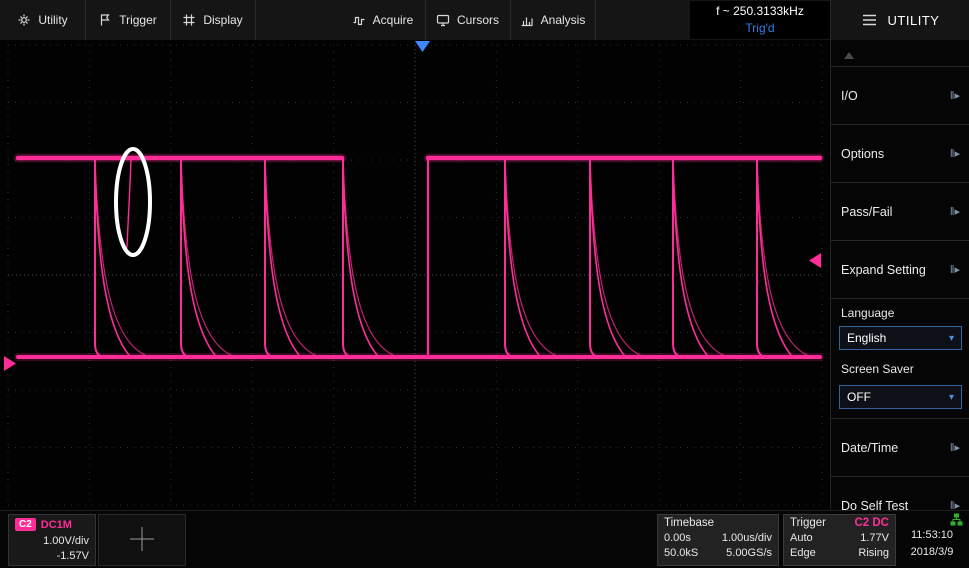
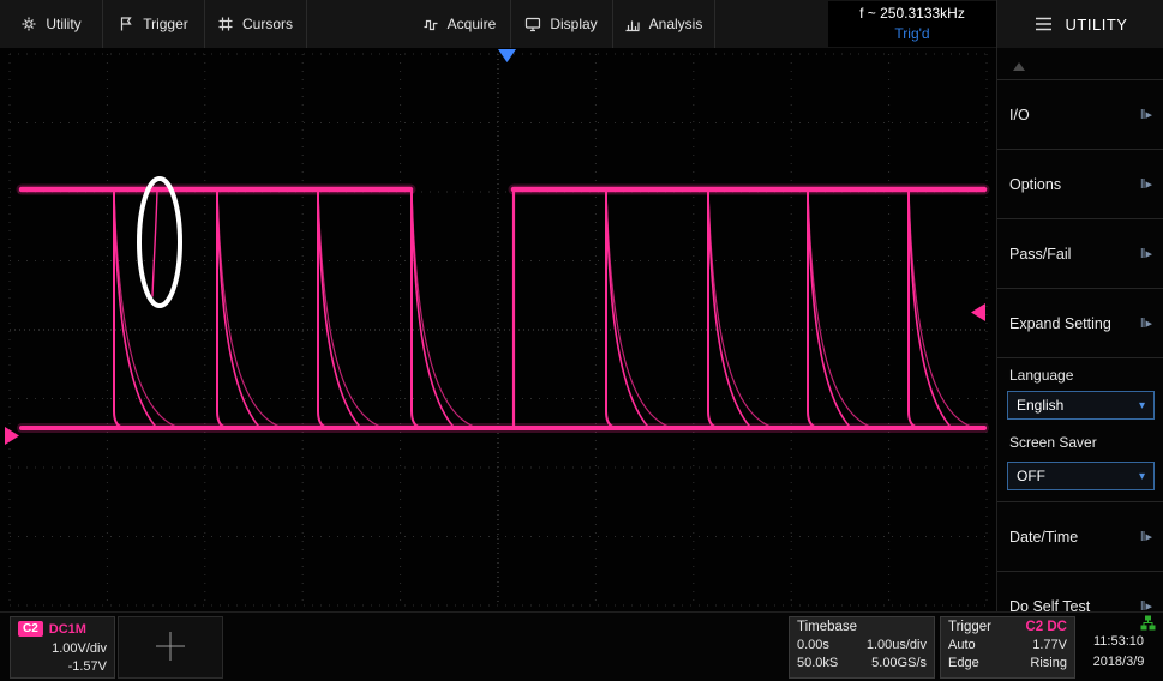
  Utility
  Trigger
- Display
+ Cursors
  Acquire
- Cursors
+ Display
  Analysis
  f ~ 250.3133kHz
  Trig'd
  UTILITY
  I/O
  ‖▸
  Options
  ‖▸
  Pass/Fail
  ‖▸
  Expand Setting
  ‖▸
  Language
  English
  ▾
  Screen Saver
  OFF
  ▾
  Date/Time
  ‖▸
  Do Self Test
  ‖▸
  C2
  DC1M
  1.00V/div
  -1.57V
  Timebase
  0.00s
  1.00us/div
  50.0kS
  5.00GS/s
  Trigger
  C2 DC
  Auto
  1.77V
  Edge
  Rising
  11:53:10
  2018/3/9
